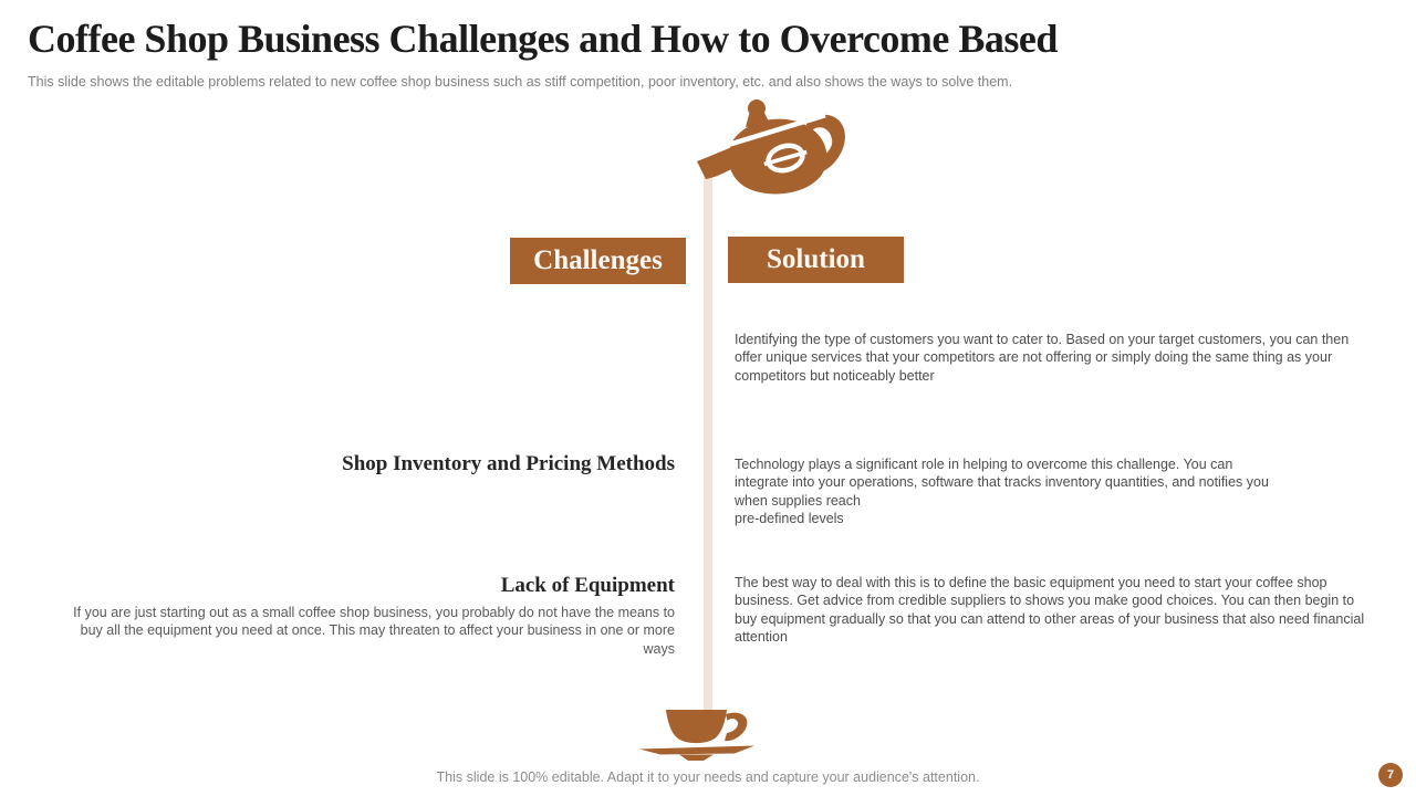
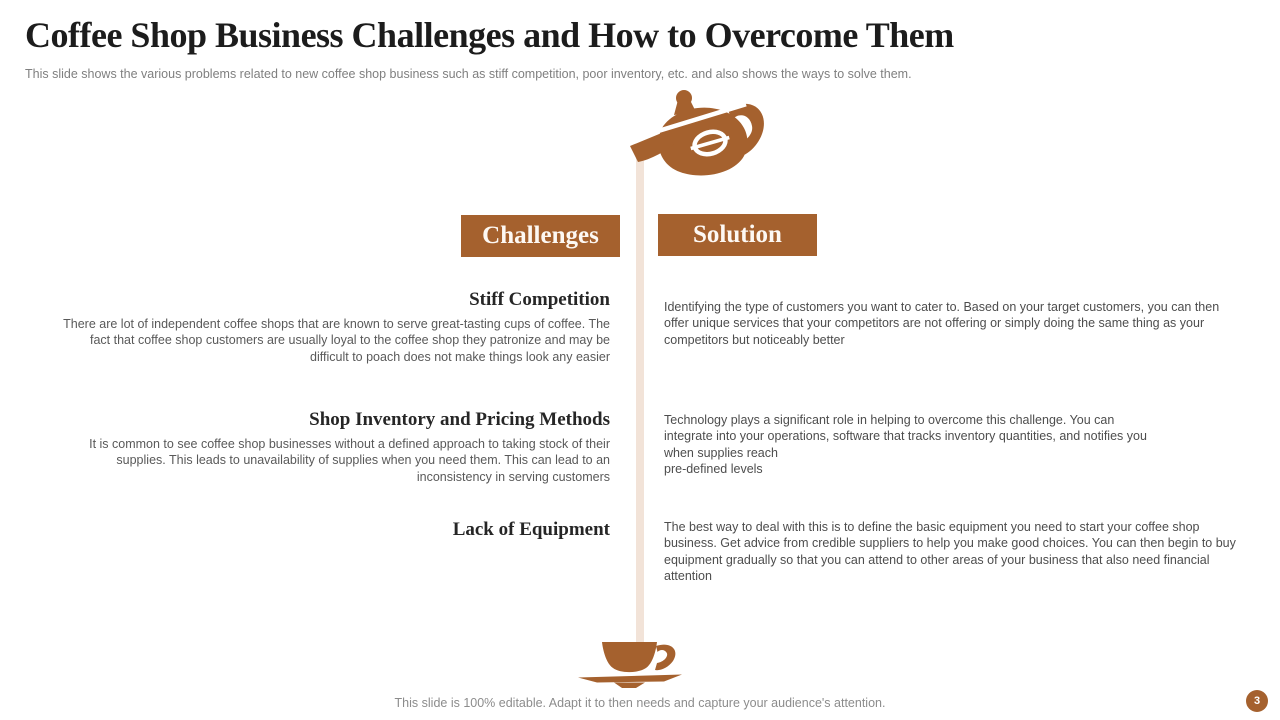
- Coffee Shop Business Challenges and How to Overcome Based
+ Coffee Shop Business Challenges and How to Overcome Them
- This slide shows the editable problems related to new coffee shop business such as stiff competition, poor inventory, etc. and also shows the ways to solve them.
+ This slide shows the various problems related to new coffee shop business such as stiff competition, poor inventory, etc. and also shows the ways to solve them.
  Challenges
  Solution
+ Stiff Competition
+ There are lot of independent coffee shops that are known to serve great-tasting cups of coffee. The fact that coffee shop customers are usually loyal to the coffee shop they patronize and may be difficult to poach does not make things look any easier
  Identifying the type of customers you want to cater to. Based on your target customers, you can then offer unique services that your competitors are not offering or simply doing the same thing as your competitors but noticeably better
  Shop Inventory and Pricing Methods
+ It is common to see coffee shop businesses without a defined approach to taking stock of their supplies. This leads to unavailability of supplies when you need them. This can lead to an inconsistency in serving customers
  Technology plays a significant role in helping to overcome this challenge. You can
  integrate into your operations, software that tracks inventory quantities, and notifies you
  when supplies reach
  pre-defined levels
  Lack of Equipment
- If you are just starting out as a small coffee shop business, you probably do not have the means to buy all the equipment you need at once. This may threaten to affect your business in one or more ways
- The best way to deal with this is to define the basic equipment you need to start your coffee shop business. Get advice from credible suppliers to shows you make good choices. You can then begin to buy equipment gradually so that you can attend to other areas of your business that also need financial attention
+ The best way to deal with this is to define the basic equipment you need to start your coffee shop business. Get advice from credible suppliers to help you make good choices. You can then begin to buy equipment gradually so that you can attend to other areas of your business that also need financial attention
- This slide is 100% editable. Adapt it to your needs and capture your audience's attention.
+ This slide is 100% editable. Adapt it to then needs and capture your audience's attention.
- 7
+ 3
